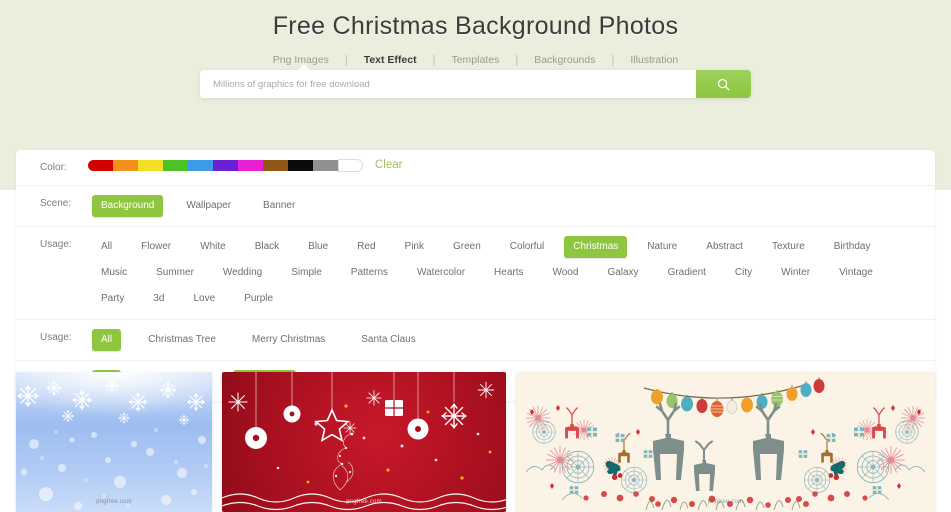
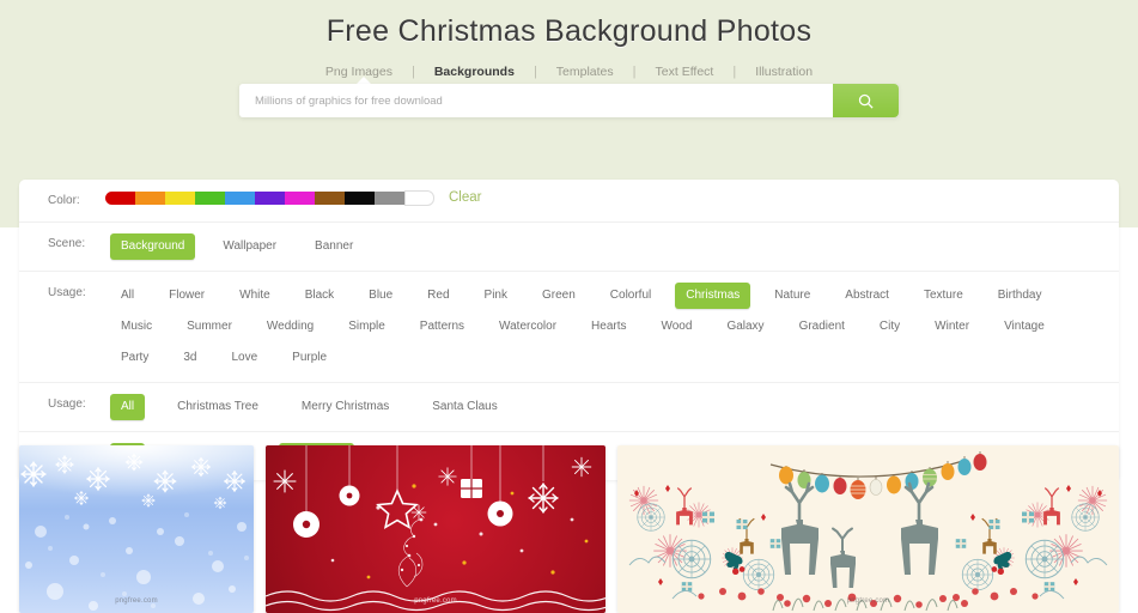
  Free Christmas Background Photos
  Png Images
  |
- Text Effect
+ Backgrounds
  |
  Templates
  |
- Backgrounds
+ Text Effect
  |
  Illustration
  Millions of graphics for free download
  Color:
  Clear
  Scene:
  Background
  Wallpaper
  Banner
  Usage:
  All
  Flower
  White
  Black
  Blue
  Red
  Pink
  Green
  Colorful
  Christmas
  Nature
  Abstract
  Texture
  Birthday
  Music
  Summer
  Wedding
  Simple
  Patterns
  Watercolor
  Hearts
  Wood
  Galaxy
  Gradient
  City
  Winter
  Vintage
  Party
  3d
  Love
  Purple
  Usage:
  All
  Christmas Tree
  Merry Christmas
  Santa Claus
